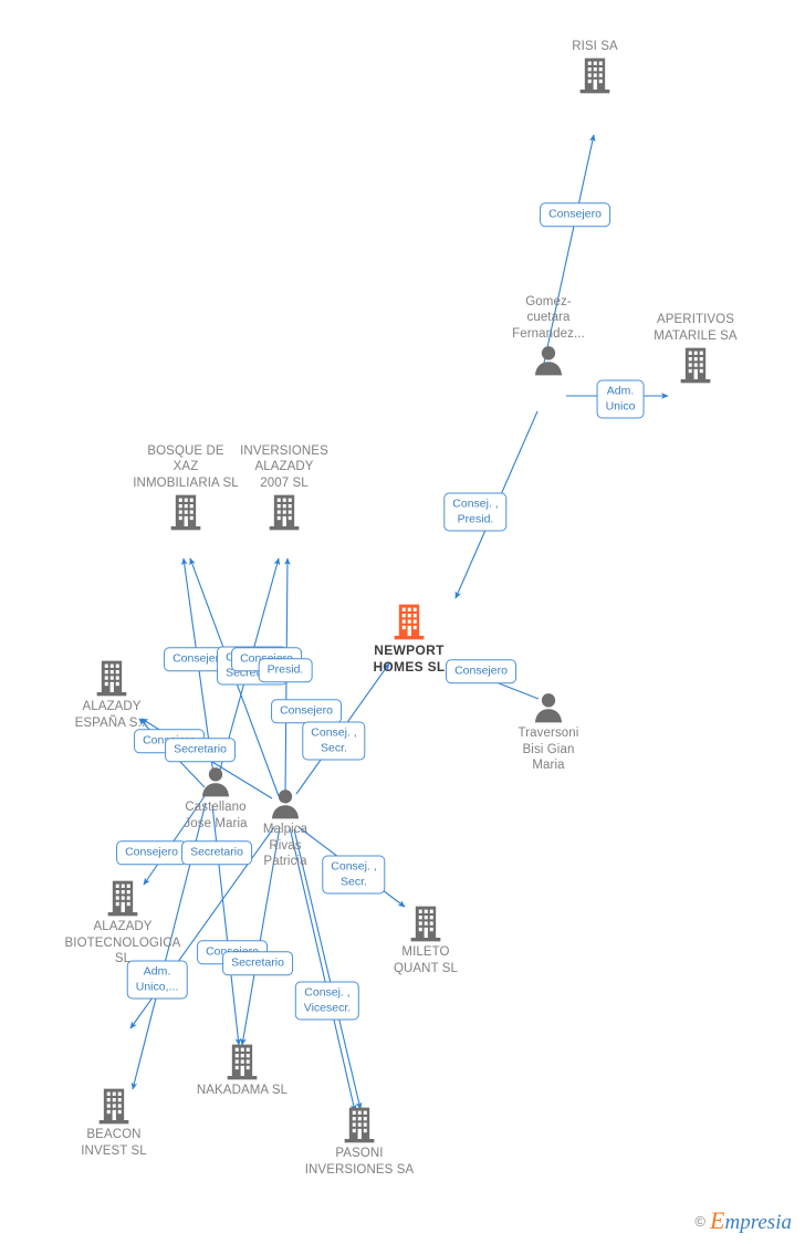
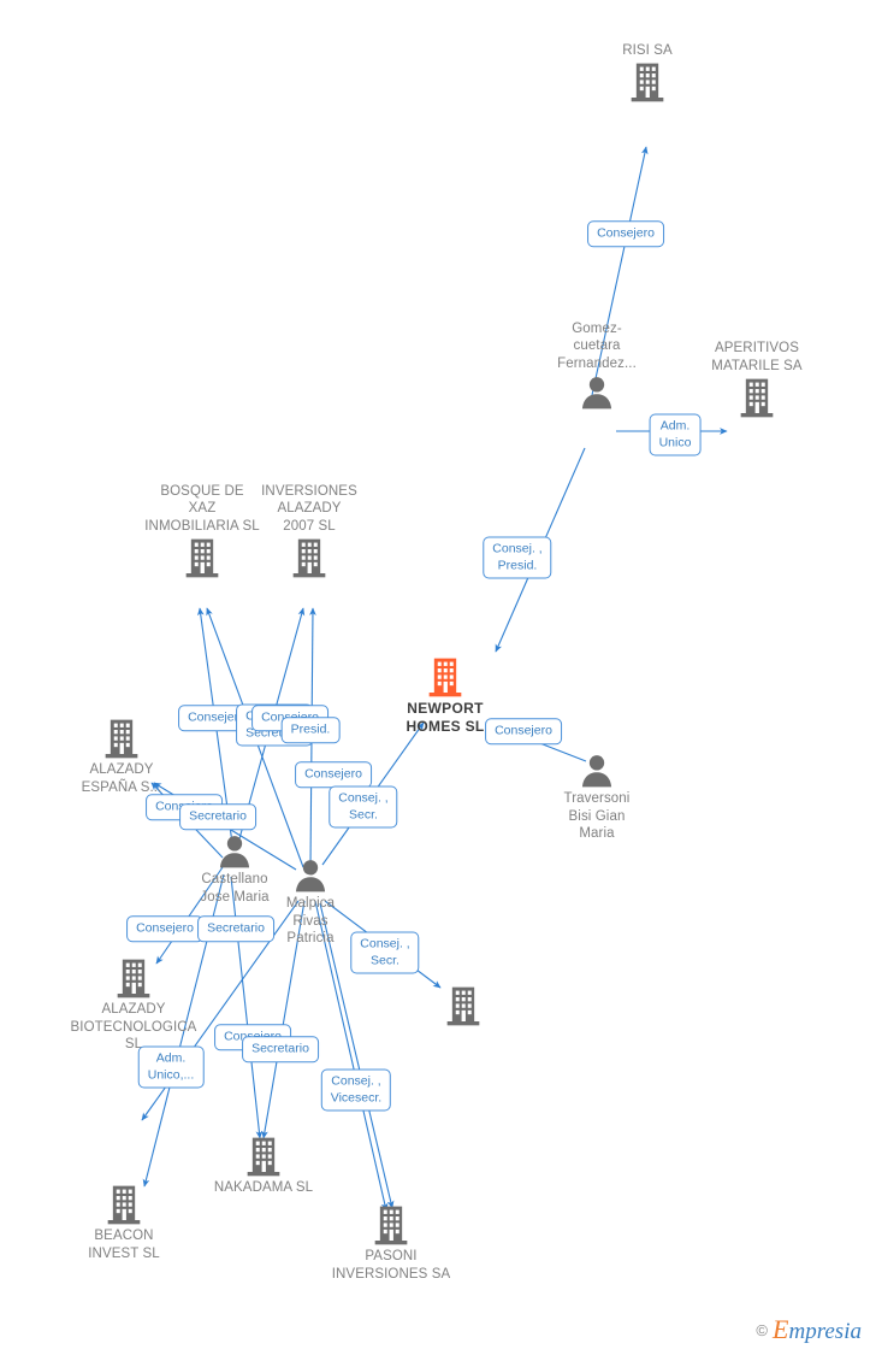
  RISI SA
  Gomez-
  cuetara
  Fernandez...
  APERITIVOS
  MATARILE SA
  BOSQUE DE
  XAZ
  INMOBILIARIA SL
  INVERSIONES
  ALAZADY
  2007 SL
  NEWPORT
  HOMES SL
  ALAZADY
  ESPAÑA S...
  Traversoni
  Bisi Gian
  Maria
  Castellano
  Jose Maria
  Malpica
  Rivas
  Patricia
  ALAZADY
  BIOTECNOLOGICA SL
- MILETO
- QUANT SL
  NAKADAMA SL
  BEACON
  INVEST SL
  PASONI
  INVERSIONES SA
  Consejero
  Adm.
  Unico
  Consej. ,
  Presid.
  Consejero
  Conseje
  Presid.
  Consejero
  Consej. ,
  Secr.
  Secretario
  Consejero
  Secretario
  Consej. ,
  Secr.
  Adm.
  Unico,...
  Secretario
  Consej. ,
  Vicesecr.
  ©
  Empresia
